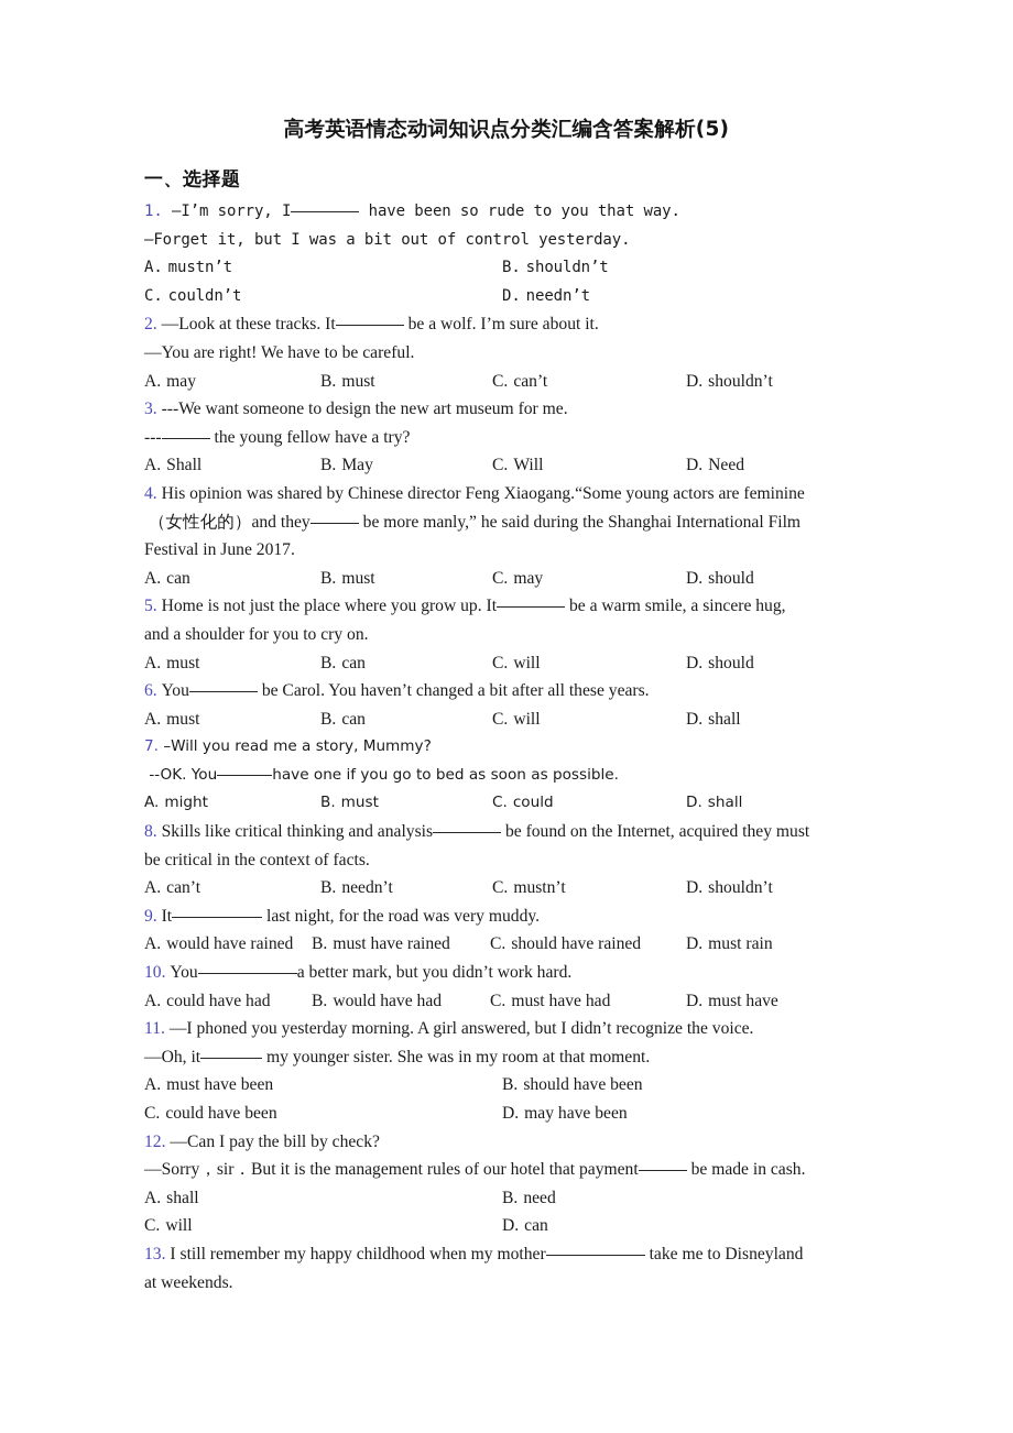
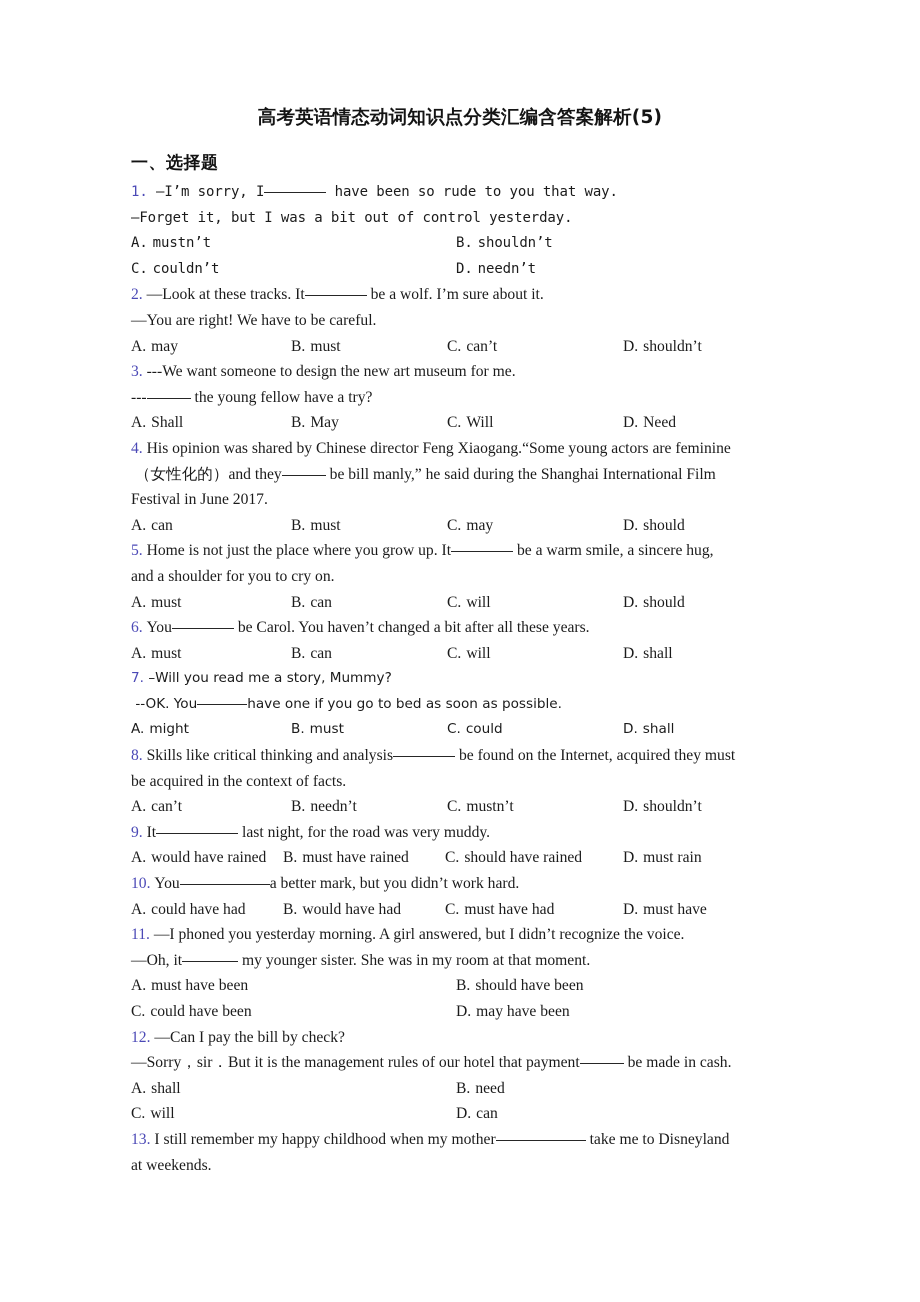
  高考英语情态动词知识点分类汇编含答案解析(5)
  一、选择题
  1. —I’m sorry, I have been so rude to you that way.
  —Forget it, but I was a bit out of control yesterday.
  A. mustn’t
  B. shouldn’t
  C. couldn’t
  D. needn’t
  2. —Look at these tracks. It be a wolf. I’m sure about it.
  —You are right! We have to be careful.
  A. may
  B. must
  C. can’t
  D. shouldn’t
  3. ---We want someone to design the new art museum for me.
  --- the young fellow have a try?
  A. Shall
  B. May
  C. Will
  D. Need
  4. His opinion was shared by Chinese director Feng Xiaogang.“Some young actors are feminine
- （女性化的）and they be more manly,” he said during the Shanghai International Film
+ （女性化的）and they be bill manly,” he said during the Shanghai International Film
  Festival in June 2017.
  A. can
  B. must
  C. may
  D. should
  5. Home is not just the place where you grow up. It be a warm smile, a sincere hug,
  and a shoulder for you to cry on.
  A. must
  B. can
  C. will
  D. should
  6. You be Carol. You haven’t changed a bit after all these years.
  A. must
  B. can
  C. will
  D. shall
  7. –Will you read me a story, Mummy?
  --OK. You have one if you go to bed as soon as possible.
  A. might
  B. must
  C. could
  D. shall
  8. Skills like critical thinking and analysis be found on the Internet, acquired they must
- be critical in the context of facts.
+ be acquired in the context of facts.
  A. can’t
  B. needn’t
  C. mustn’t
  D. shouldn’t
  9. It last night, for the road was very muddy.
  A. would have rained
  B. must have rained
  C. should have rained
  D. must rain
  10. You a better mark, but you didn’t work hard.
  A. could have had
  B. would have had
  C. must have had
  D. must have
  11. —I phoned you yesterday morning. A girl answered, but I didn’t recognize the voice.
  —Oh, it my younger sister. She was in my room at that moment.
  A. must have been
  B. should have been
  C. could have been
  D. may have been
  12. —Can I pay the bill by check?
  —Sorry，sir．But it is the management rules of our hotel that payment be made in cash.
  A. shall
  B. need
  C. will
  D. can
  13. I still remember my happy childhood when my mother take me to Disneyland
  at weekends.
